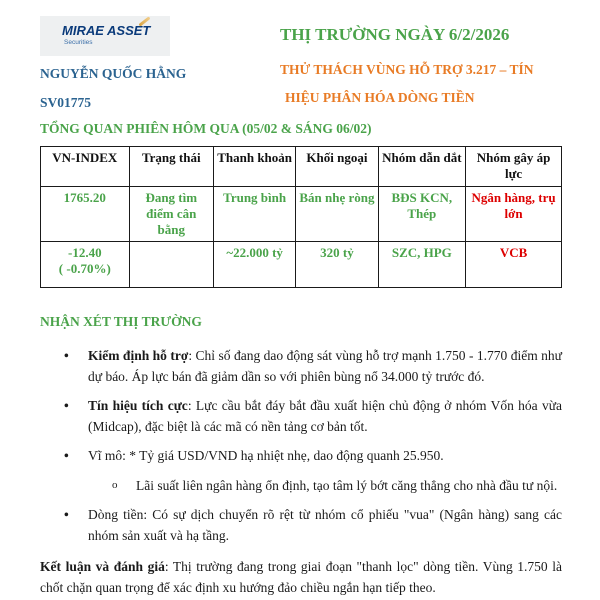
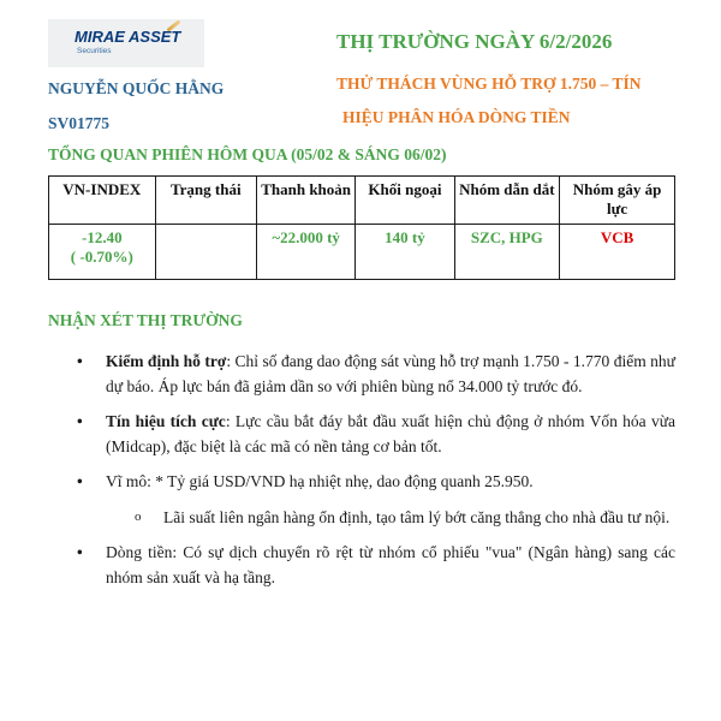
  MIRAE ASSET
  NGUYỄN QUỐC HẰNG
  SV01775
  THỊ TRƯỜNG NGÀY 6/2/2026
- THỬ THÁCH VÙNG HỖ TRỢ 3.217 – TÍN
+ THỬ THÁCH VÙNG HỖ TRỢ 1.750 – TÍN
  HIỆU PHÂN HÓA DÒNG TIỀN
  TỔNG QUAN PHIÊN HÔM QUA (05/02 & SÁNG 06/02)
  VN-INDEX	Trạng thái	Thanh khoản	Khối ngoại	Nhóm dẫn dắt	Nhóm gây áp lực
- 1765.20	Đang tìm điểm cân bằng	Trung bình	Bán nhẹ ròng	BĐS KCN, Thép	Ngân hàng, trụ lớn
- -12.40 ( -0.70%)		~22.000 tỷ	320 tỷ	SZC, HPG	VCB
+ -12.40 ( -0.70%)		~22.000 tỷ	140 tỷ	SZC, HPG	VCB
  NHẬN XÉT THỊ TRƯỜNG
  •
  Kiểm định hỗ trợ: Chỉ số đang dao động sát vùng hỗ trợ mạnh 1.750 - 1.770 điểm như dự báo. Áp lực bán đã giảm dần so với phiên bùng nổ 34.000 tỷ trước đó.
  •
  Tín hiệu tích cực: Lực cầu bắt đáy bắt đầu xuất hiện chủ động ở nhóm Vốn hóa vừa (Midcap), đặc biệt là các mã có nền tảng cơ bản tốt.
  •
  Vĩ mô: * Tỷ giá USD/VND hạ nhiệt nhẹ, dao động quanh 25.950.
  o
  Lãi suất liên ngân hàng ổn định, tạo tâm lý bớt căng thẳng cho nhà đầu tư nội.
  •
  Dòng tiền: Có sự dịch chuyển rõ rệt từ nhóm cổ phiếu "vua" (Ngân hàng) sang các nhóm sản xuất và hạ tầng.
- Kết luận và đánh giá: Thị trường đang trong giai đoạn "thanh lọc" dòng tiền. Vùng 1.750 là chốt chặn quan trọng để xác định xu hướng đảo chiều ngắn hạn tiếp theo.
